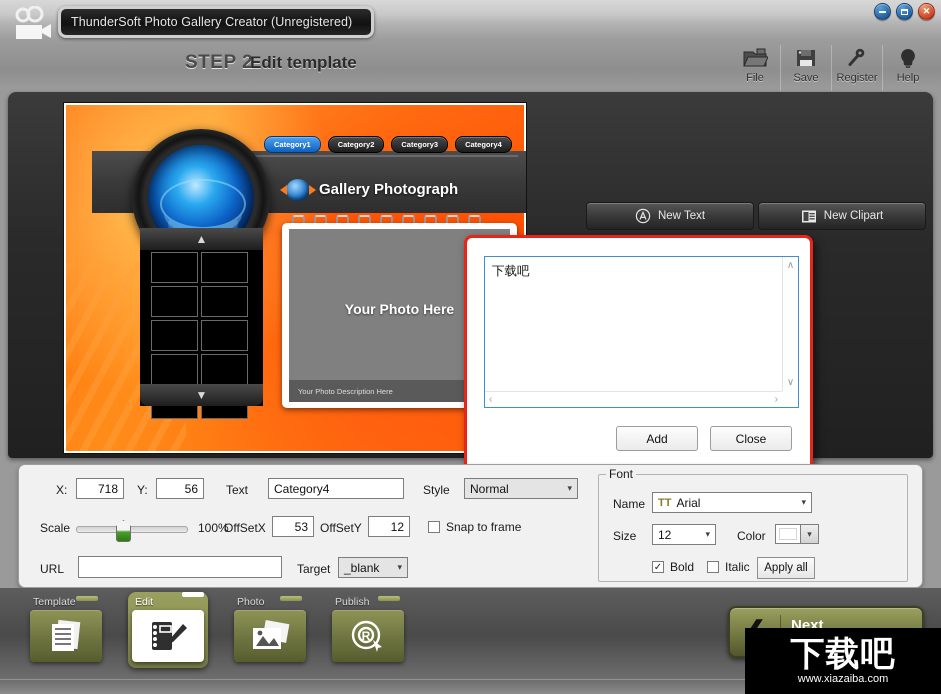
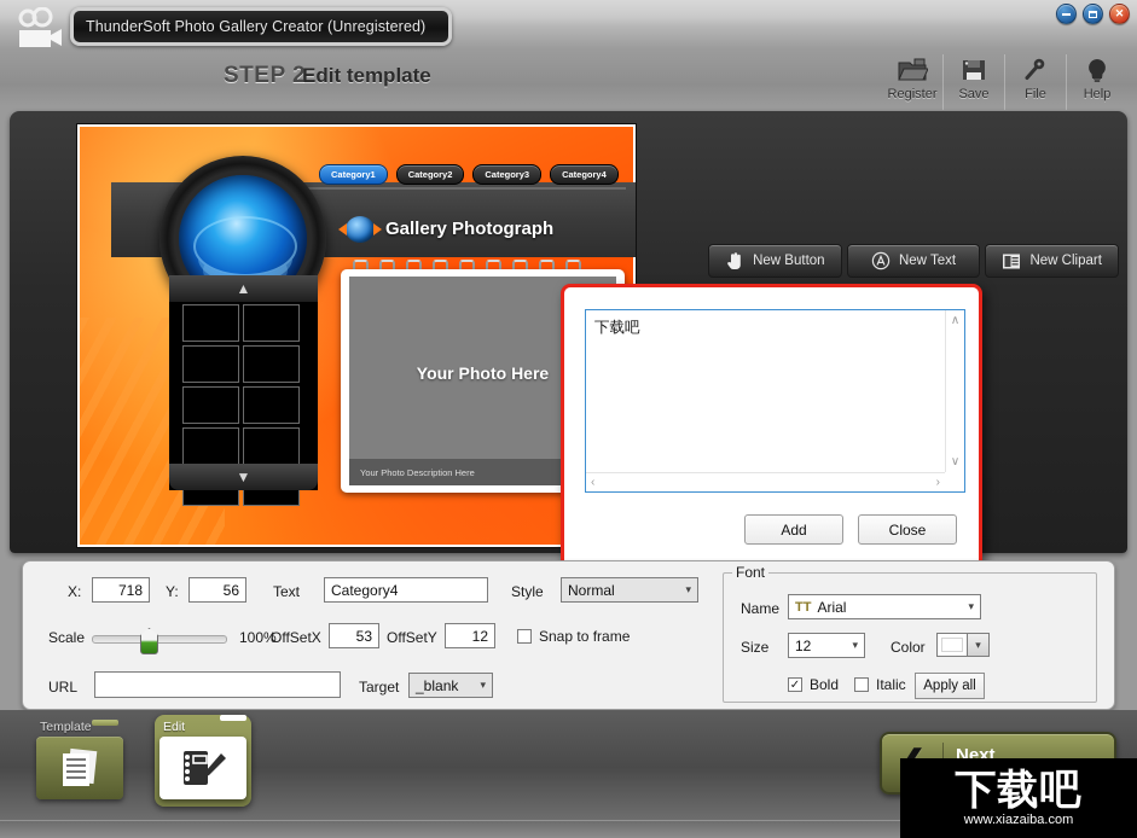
  ThunderSoft Photo Gallery Creator (Unregistered)
  ✕
  STEP 2
  Edit template
- File
+ Register
  Save
- Register
+ File
  Help
  Category1
  Category2
  Category3
  Category4
  Gallery Photograph
  ▲
  ▼
  Your Photo Here
  Your Photo Description Here
+ New Button
  New Text
  New Clipart
  下载吧
  ∧
  ∨
  ‹
  ›
  Add
  Close
  X:
  718
  Y:
  56
  Text
  Category4
  Style
  Normal
  ▾
  Scale
  100%
  OffSetX
  53
  OffSetY
  12
  Snap to frame
  URL
  Target
  _blank
  ▾
  Font
  Name
  TT
  Arial
  ▾
  Size
  12
  ▾
  Color
  ▾
  ✓
  Bold
  Italic
  Apply all
  Template
  Edit
- Photo
- Publish
- R
  Next
  下载吧
  www.xiazaiba.com
